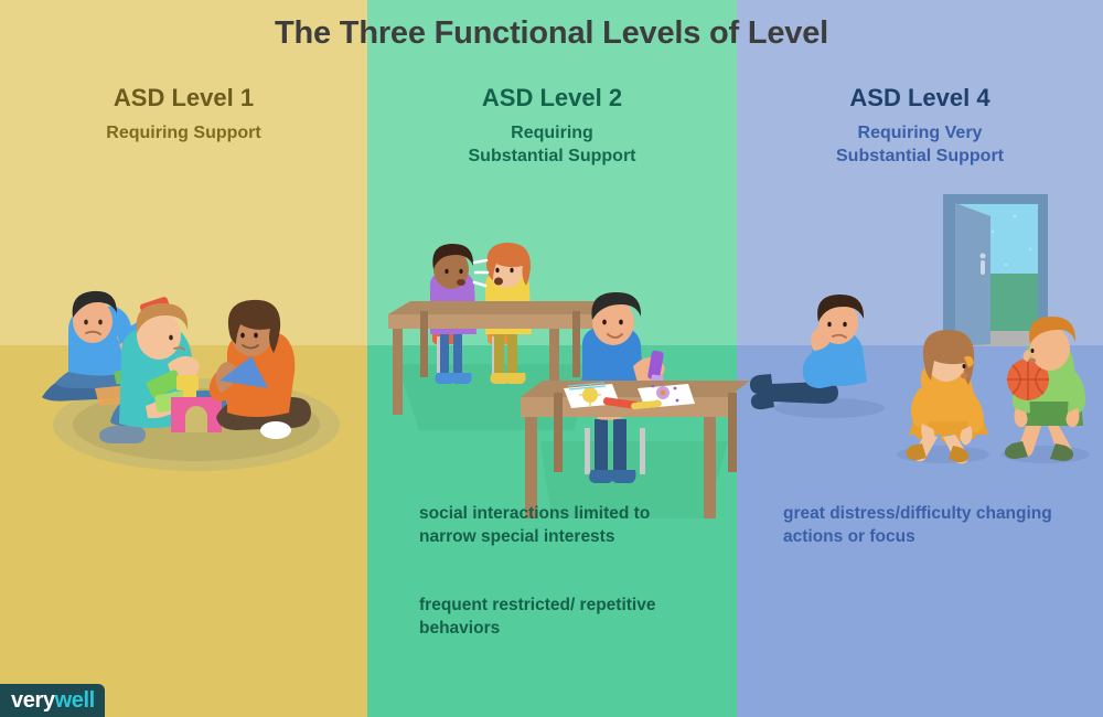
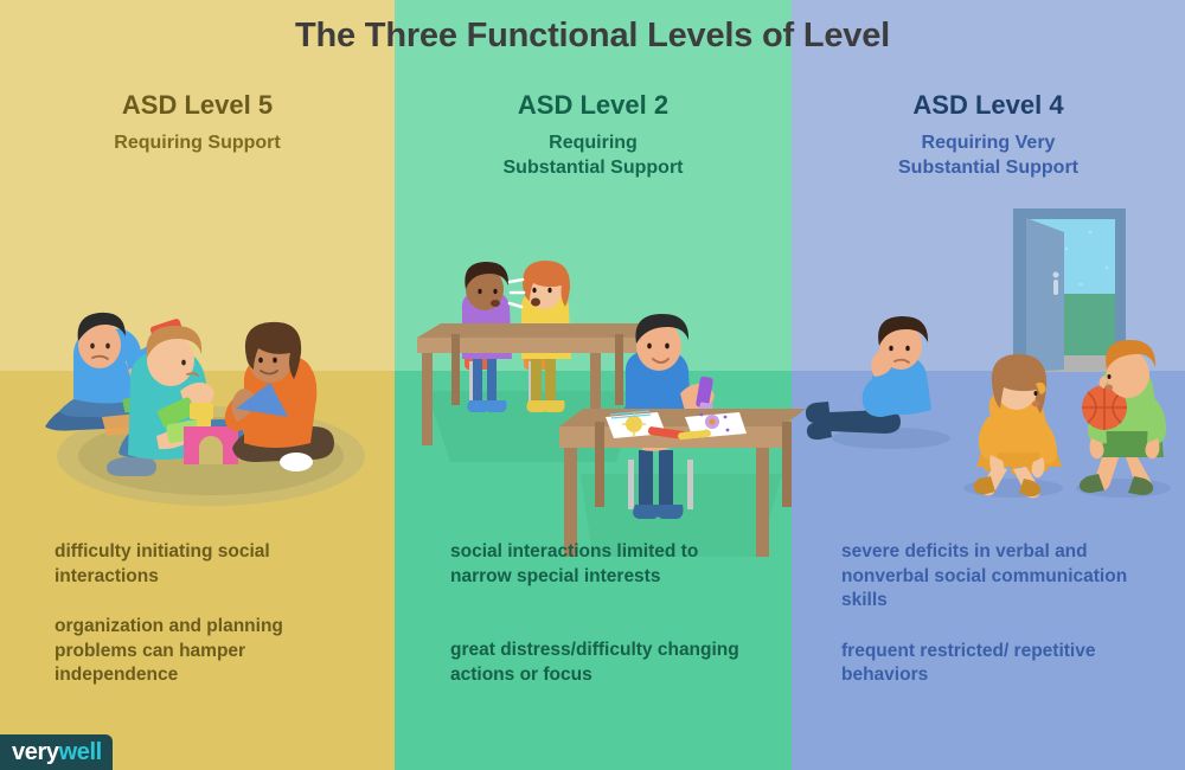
  The Three Functional Levels of Level
- ASD Level 1
+ ASD Level 5
  Requiring Support
  ASD Level 2
  Requiring
  Substantial Support
  ASD Level 4
  Requiring Very
  Substantial Support
+ difficulty initiating social interactions
+ organization and planning problems can hamper independence
  social interactions limited to narrow special interests
- frequent restricted/ repetitive behaviors
+ great distress/difficulty changing actions or focus
+ severe deficits in verbal and nonverbal social communication skills
- great distress/difficulty changing actions or focus
+ frequent restricted/ repetitive behaviors
  very
  well
